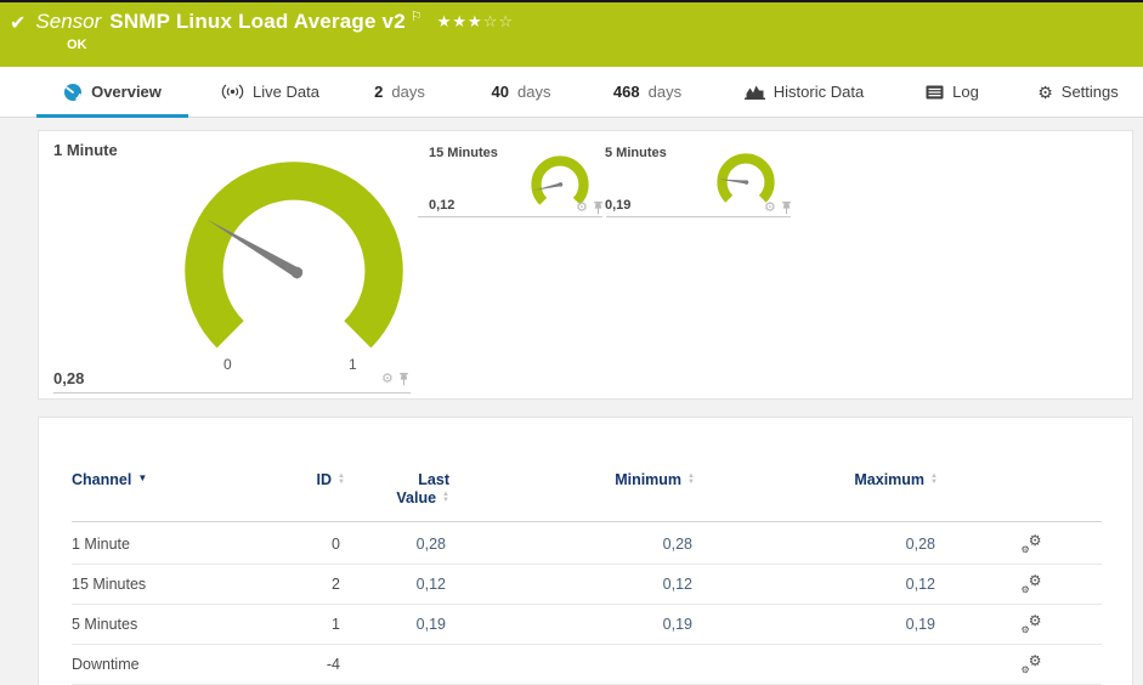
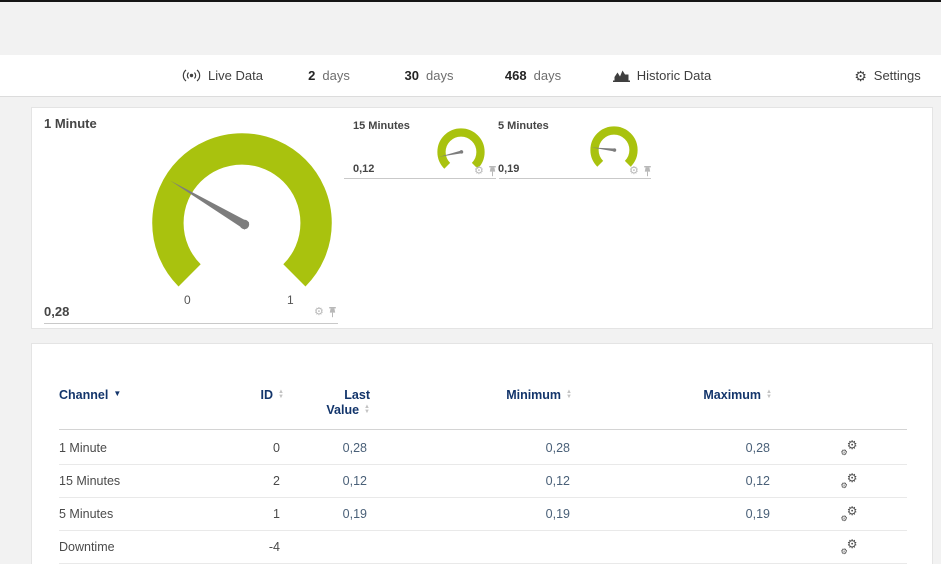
- ✔
- Sensor
- SNMP Linux Load Average v2
- ⚐
- ★★★☆☆
- OK
- Overview
  Live Data
  2
  days
- 40
+ 30
  days
  468
  days
  Historic Data
- Log
  ⚙
  Settings
  1 Minute
  0
  1
  0,28
  ⚙
  15 Minutes
  0,12
  ⚙
  5 Minutes
  0,19
  ⚙
  Channel
  ▼
  ID
  Last
  Value
  Minimum
  Maximum
  1 Minute
  0
  0,28
  0,28
  0,28
  ⚙
  ⚙
  15 Minutes
  2
  0,12
  0,12
  0,12
  ⚙
  ⚙
  5 Minutes
  1
  0,19
  0,19
  0,19
  ⚙
  ⚙
  Downtime
  -4
  ⚙
  ⚙
